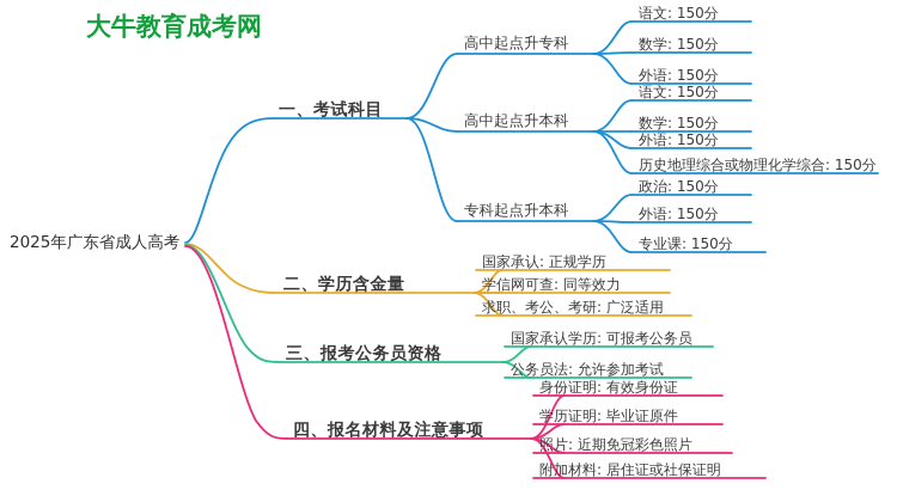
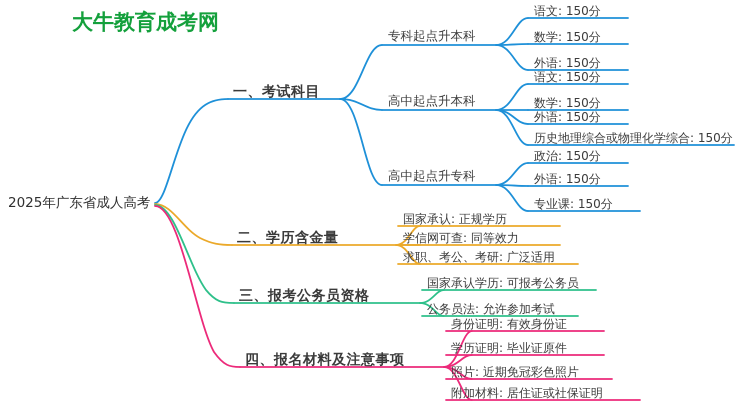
  大牛教育成考
  2025年广东省成人高考
  一、考试科目
- 高中起点升专科
+ 专科起点升本科
  高中起点升本科
- 专科起点升本科
+ 高中起点升专科
  语文: 150分
  数学: 150分
  外语: 150分
  语文: 150分
  数学: 150分
  外语: 150分
  历史地理综合或物理化学综合: 150分
  政治: 150分
  外语: 150分
  专业课: 150分
  二、学历含金量
  国家承认: 正规学历
  学信网可查: 同等效力
  求职、考公、考研: 广泛适用
  三、报考公务员资格
  国家承认学历: 可报考公务员
  公务员法: 允许参加考试
  四、报名材料及注意事项
  身份证明: 有效身份证
  学历证明: 毕业证原件
  照片: 近期免冠彩色照片
  附加材料: 居住证或社保证明
